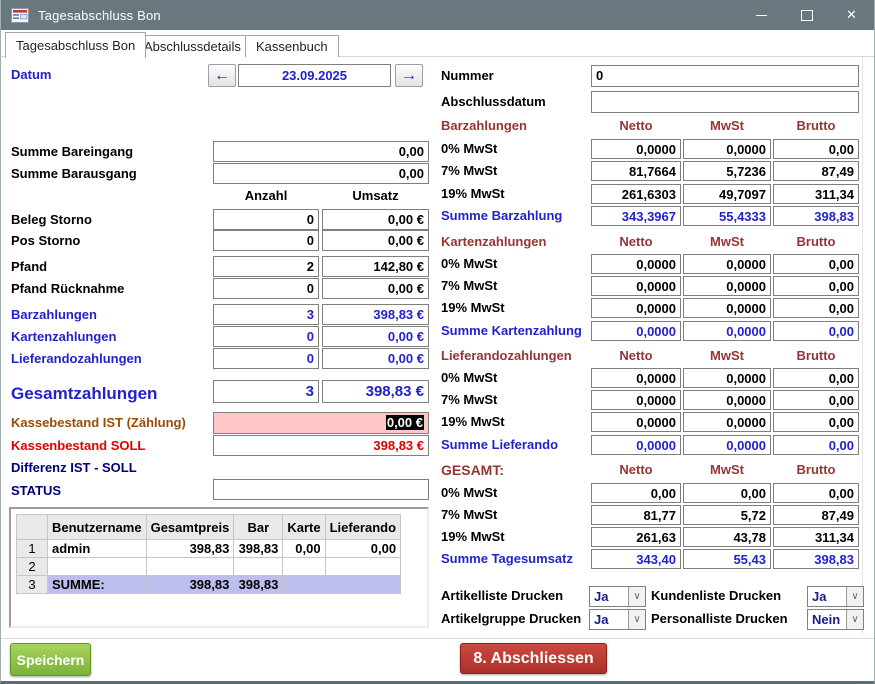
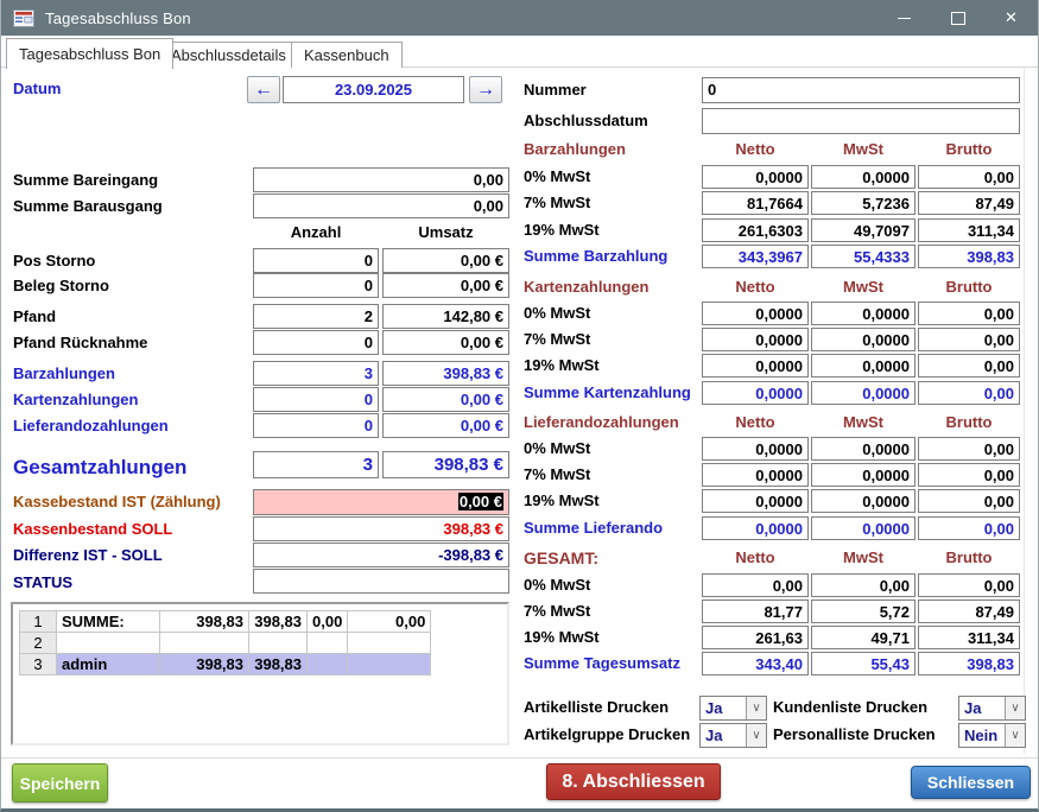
  Tagesabschluss Bon
  ✕
  Tagesabschluss Bon
  Abschlussdetails
  Kassenbuch
  Datum
  ←
  23.09.2025
  →
  Summe Bareingang
  0,00
  Summe Barausgang
  0,00
  Anzahl
  Umsatz
- Beleg Storno
+ Pos Storno
  0
  0,00 €
- Pos Storno
+ Beleg Storno
  0
  0,00 €
  Pfand
  2
  142,80 €
  Pfand Rücknahme
  0
  0,00 €
  Barzahlungen
  3
  398,83 €
  Kartenzahlungen
  0
  0,00 €
  Lieferandozahlungen
  0
  0,00 €
  Gesamtzahlungen
  3
  398,83 €
  Kassebestand IST (Zählung)
  0,00 €
  Kassenbestand SOLL
  398,83 €
  Differenz IST - SOLL
+ -398,83 €
  STATUS
- 	Benutzername	Gesamtpreis	Bar	Karte	Lieferando
- 1	admin	398,83	398,83	0,00	0,00
+ 1	SUMME:	398,83	398,83	0,00	0,00
  2
- 3	SUMME:	398,83	398,83
+ 3	admin	398,83	398,83
  Nummer
  0
  Abschlussdatum
  Barzahlungen
  Netto
  MwSt
  Brutto
  0% MwSt
  0,0000
  0,0000
  0,00
  7% MwSt
  81,7664
  5,7236
  87,49
  19% MwSt
  261,6303
  49,7097
  311,34
  Summe Barzahlung
  343,3967
  55,4333
  398,83
  Kartenzahlungen
  Netto
  MwSt
  Brutto
  0% MwSt
  0,0000
  0,0000
  0,00
  7% MwSt
  0,0000
  0,0000
  0,00
  19% MwSt
  0,0000
  0,0000
  0,00
  Summe Kartenzahlung
  0,0000
  0,0000
  0,00
  Lieferandozahlungen
  Netto
  MwSt
  Brutto
  0% MwSt
  0,0000
  0,0000
  0,00
  7% MwSt
  0,0000
  0,0000
  0,00
  19% MwSt
  0,0000
  0,0000
  0,00
  Summe Lieferando
  0,0000
  0,0000
  0,00
  GESAMT:
  Netto
  MwSt
  Brutto
  0% MwSt
  0,00
  0,00
  0,00
  7% MwSt
  81,77
  5,72
  87,49
  19% MwSt
  261,63
- 43,78
+ 49,71
  311,34
  Summe Tagesumsatz
  343,40
  55,43
  398,83
  Artikelliste Drucken
  Ja
  ∨
  Kundenliste Drucken
  Ja
  ∨
  Artikelgruppe Drucken
  Ja
  ∨
  Personalliste Drucken
  Nein
  ∨
  Speichern
  8. Abschliessen
+ Schliessen
